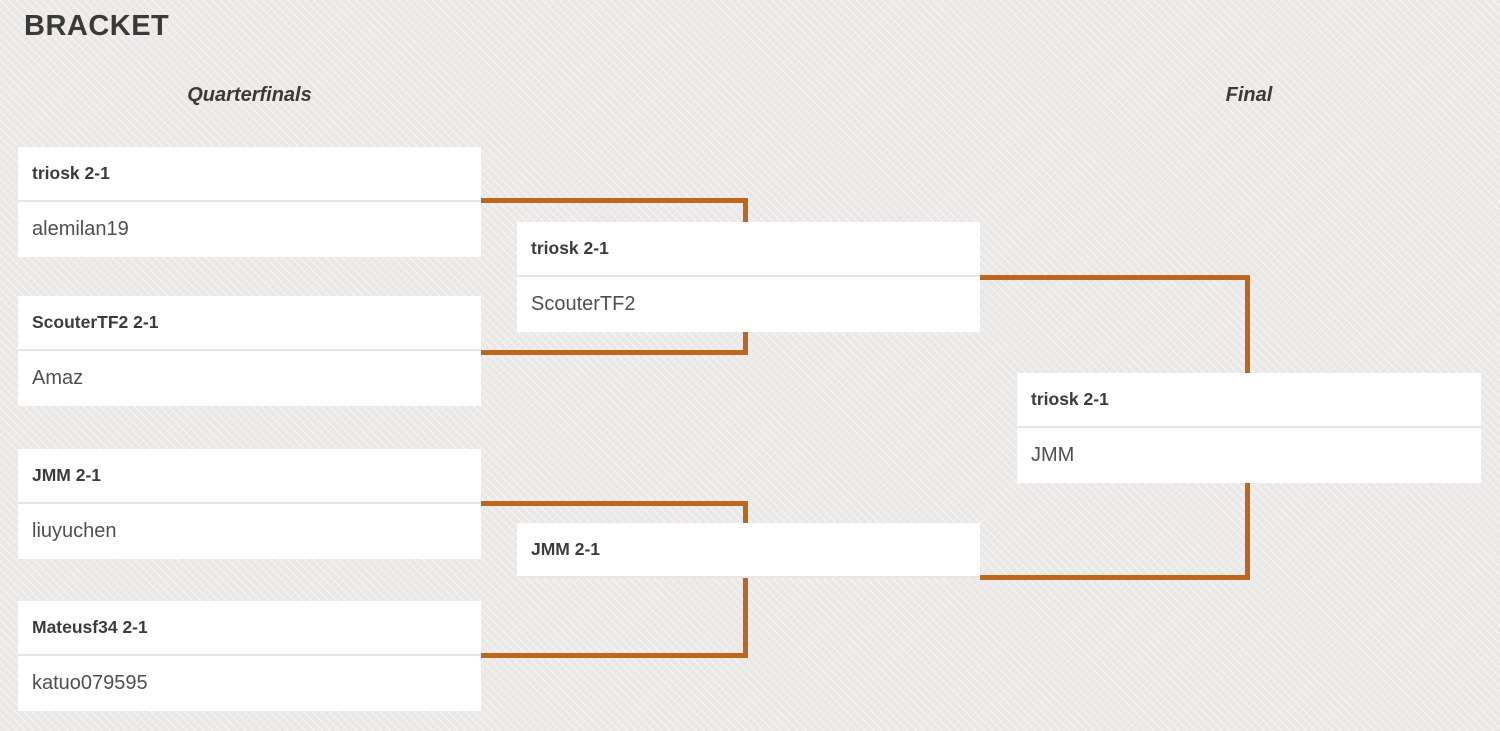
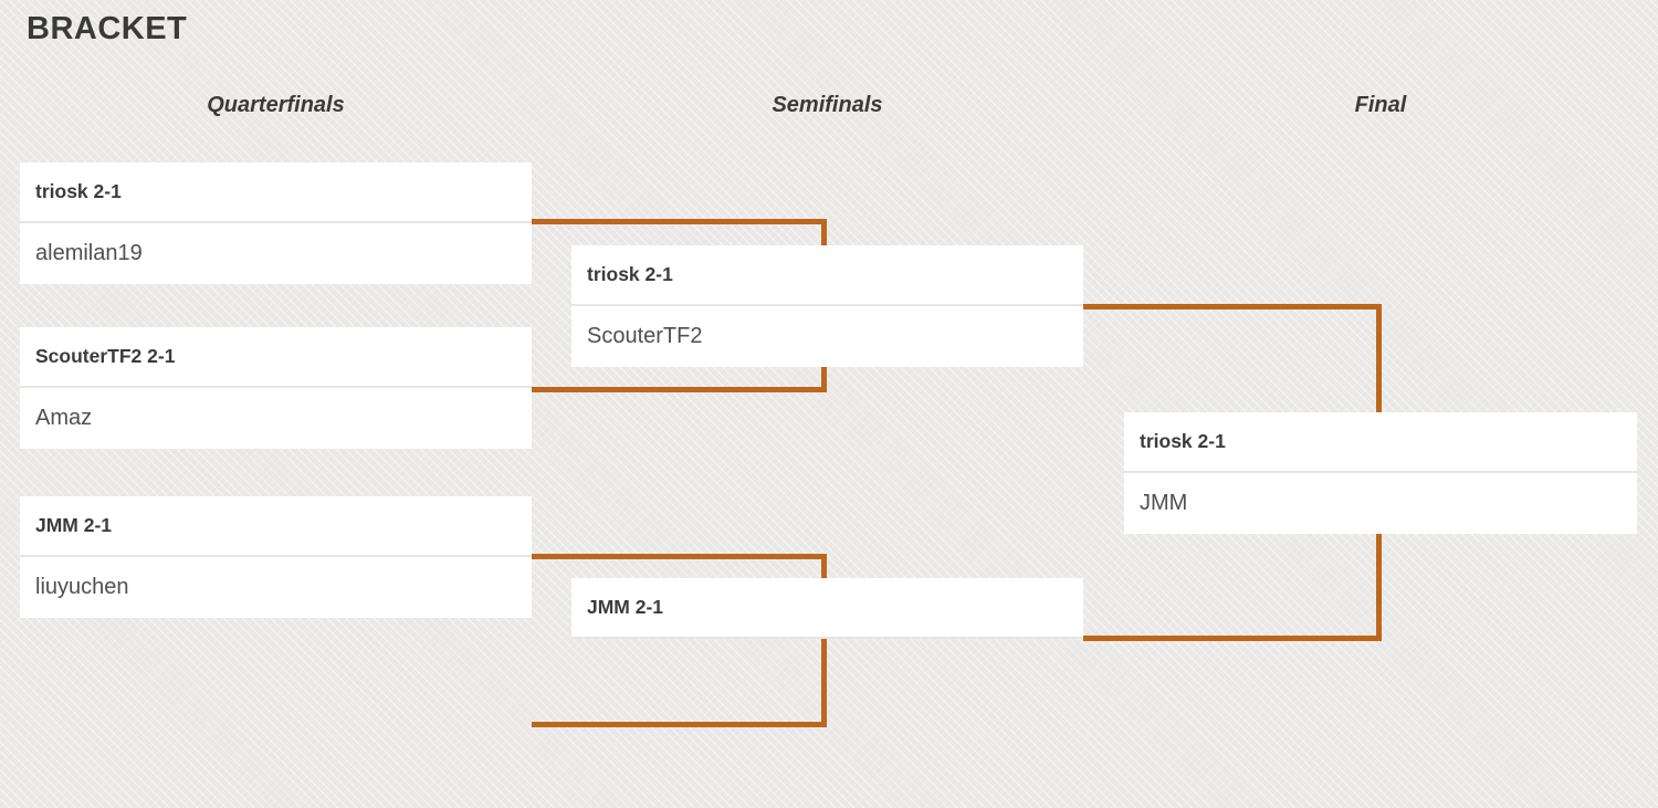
  BRACKET
  Quarterfinals
+ Semifinals
  Final
  triosk 2-1
  alemilan19
  ScouterTF2 2-1
  Amaz
  JMM 2-1
  liuyuchen
- Mateusf34 2-1
- katuo079595
  triosk 2-1
  ScouterTF2
  JMM 2-1
  triosk 2-1
  JMM
